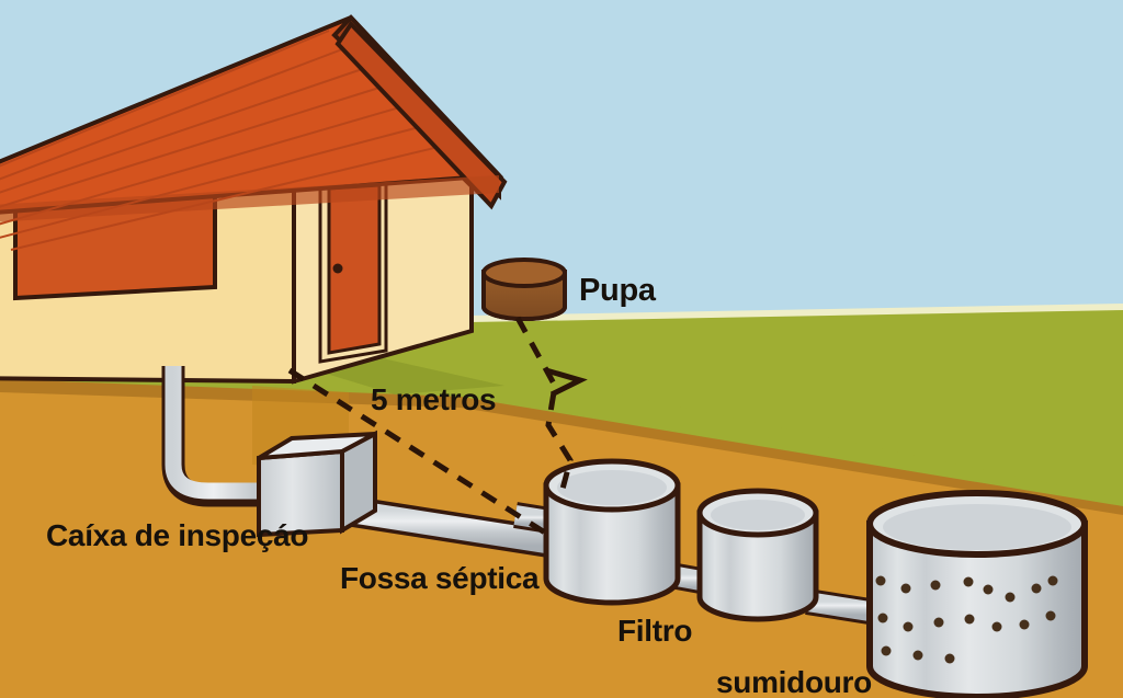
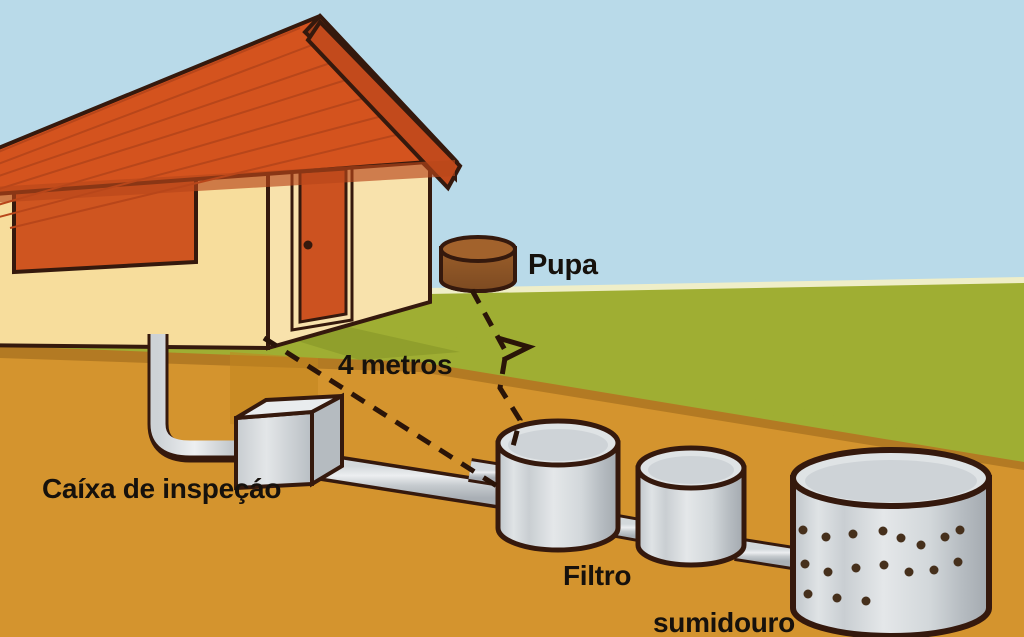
  Pupa
- 5 metros
+ 4 metros
  Caíxa de inspeçáo
- Fossa séptica
  Filtro
  sumidouro
